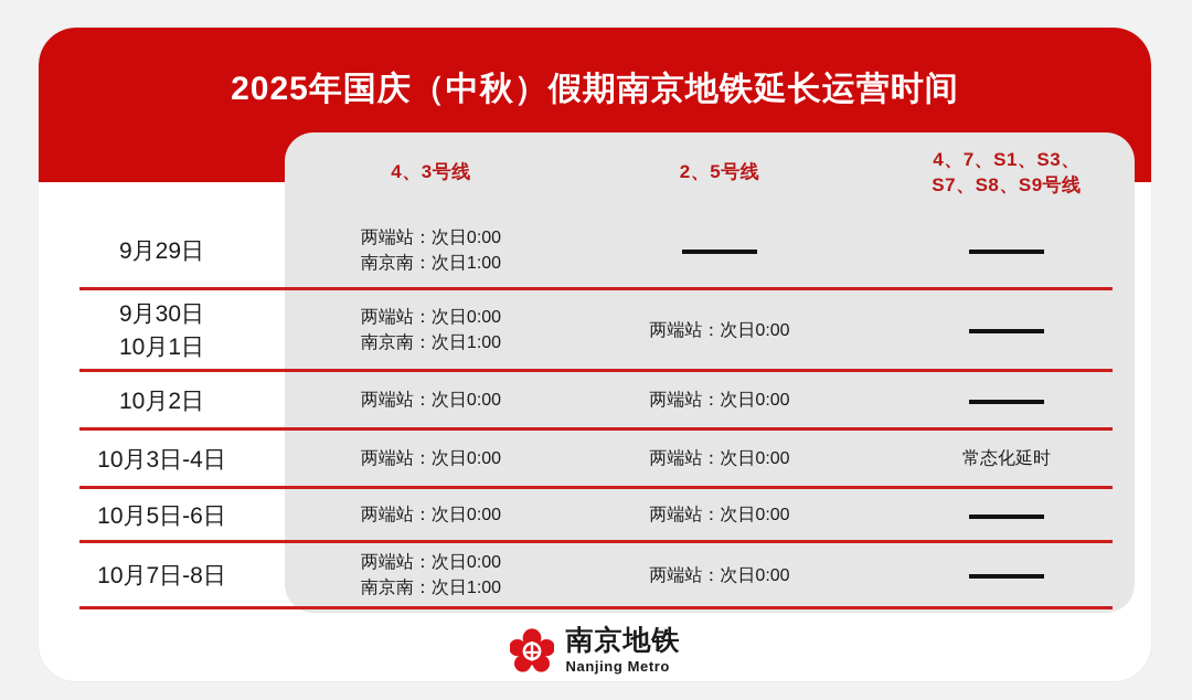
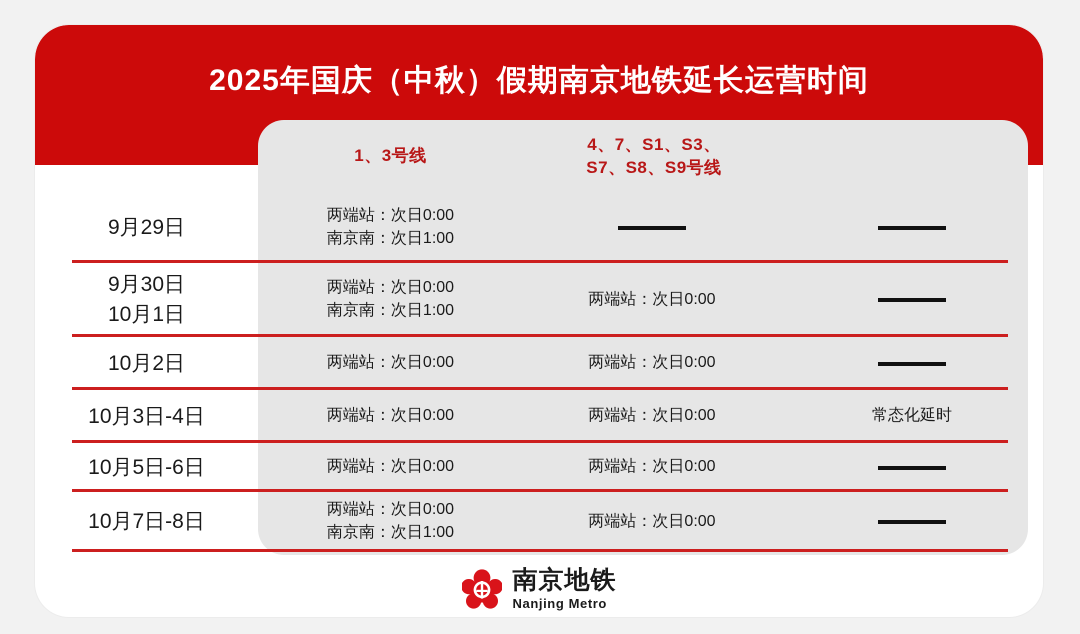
  2025年国庆（中秋）假期南京地铁延长运营时间
- 4、3号线
+ 1、3号线
- 2、5号线
  4、7、S1、S3、
  S7、S8、S9号线
  9月29日
  两端站：次日0:00
  南京南：次日1:00
  9月30日
  10月1日
  两端站：次日0:00
  南京南：次日1:00
  两端站：次日0:00
  10月2日
  两端站：次日0:00
  两端站：次日0:00
  10月3日-4日
  两端站：次日0:00
  两端站：次日0:00
  常态化延时
  10月5日-6日
  两端站：次日0:00
  两端站：次日0:00
  10月7日-8日
  两端站：次日0:00
  南京南：次日1:00
  两端站：次日0:00
  南京地铁
  Nanjing Metro
